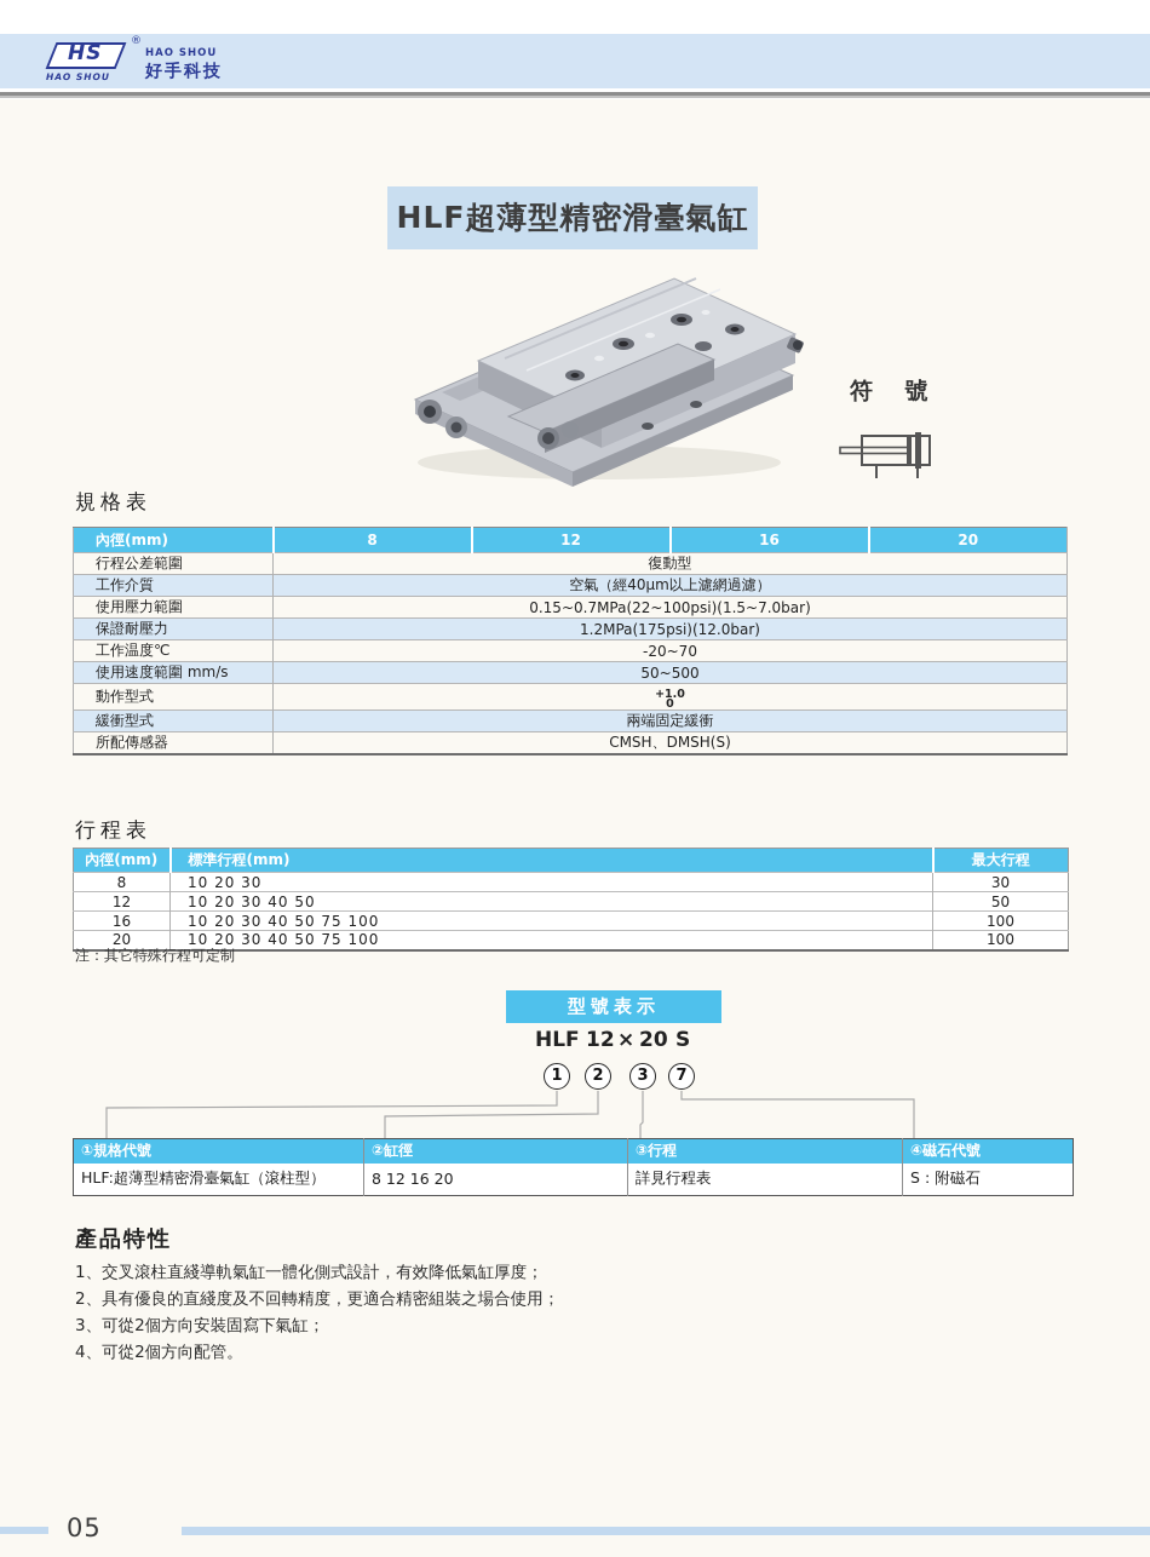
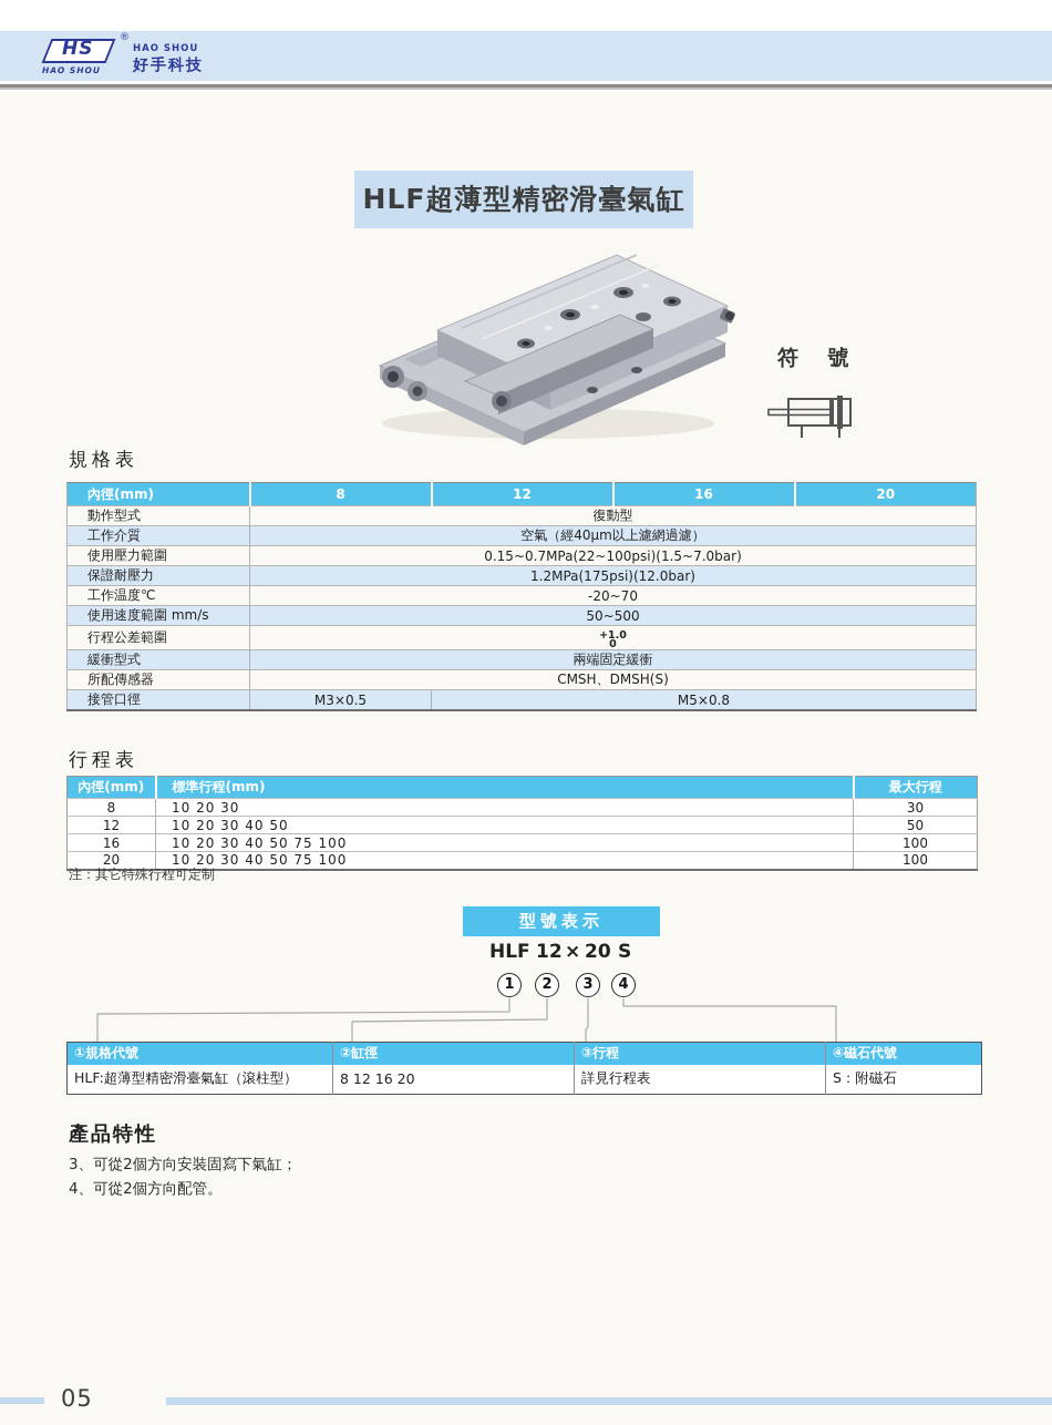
  HS
  ®
  HAO SHOU
  HAO SHOU
  好手科技
  HLF超薄型精密滑臺氣缸
  符 號
  規格表
  內徑(mm)	8	12	16	20
- 行程公差範圍	復動型
+ 動作型式	復動型
  工作介質	空氣（經40μm以上濾網過濾）
  使用壓力範圍	0.15~0.7MPa(22~100psi)(1.5~7.0bar)
  保證耐壓力	1.2MPa(175psi)(12.0bar)
  工作温度℃	-20~70
  使用速度範圍 mm/s	50~500
- 動作型式	+1.0 0
+ 行程公差範圍	+1.0 0
  緩衝型式	兩端固定緩衝
  所配傳感器	CMSH、DMSH(S)
+ 接管口徑	M3×0.5	M5×0.8
  行程表
  內徑(mm)	標準行程(mm)	最大行程
  8	10 20 30	30
  12	10 20 30 40 50	50
  16	10 20 30 40 50 75 100	100
  20	10 20 30 40 50 75 100	100
  注：其它特殊行程可定制
  型號表示
  HLF
  12
  ×
  20
  S
  1
  2
  3
- 7
+ 4
  ①規格代號	②缸徑	③行程	④磁石代號
  HLF:超薄型精密滑臺氣缸（滾柱型）	8 12 16 20	詳見行程表	S：附磁石
  產品特性
- 1、交叉滾柱直綫導軌氣缸一體化側式設計，有效降低氣缸厚度；
- 2、具有優良的直綫度及不回轉精度，更適合精密組裝之場合使用；
  3、可從2個方向安裝固寫下氣缸；
  4、可從2個方向配管。
  05
